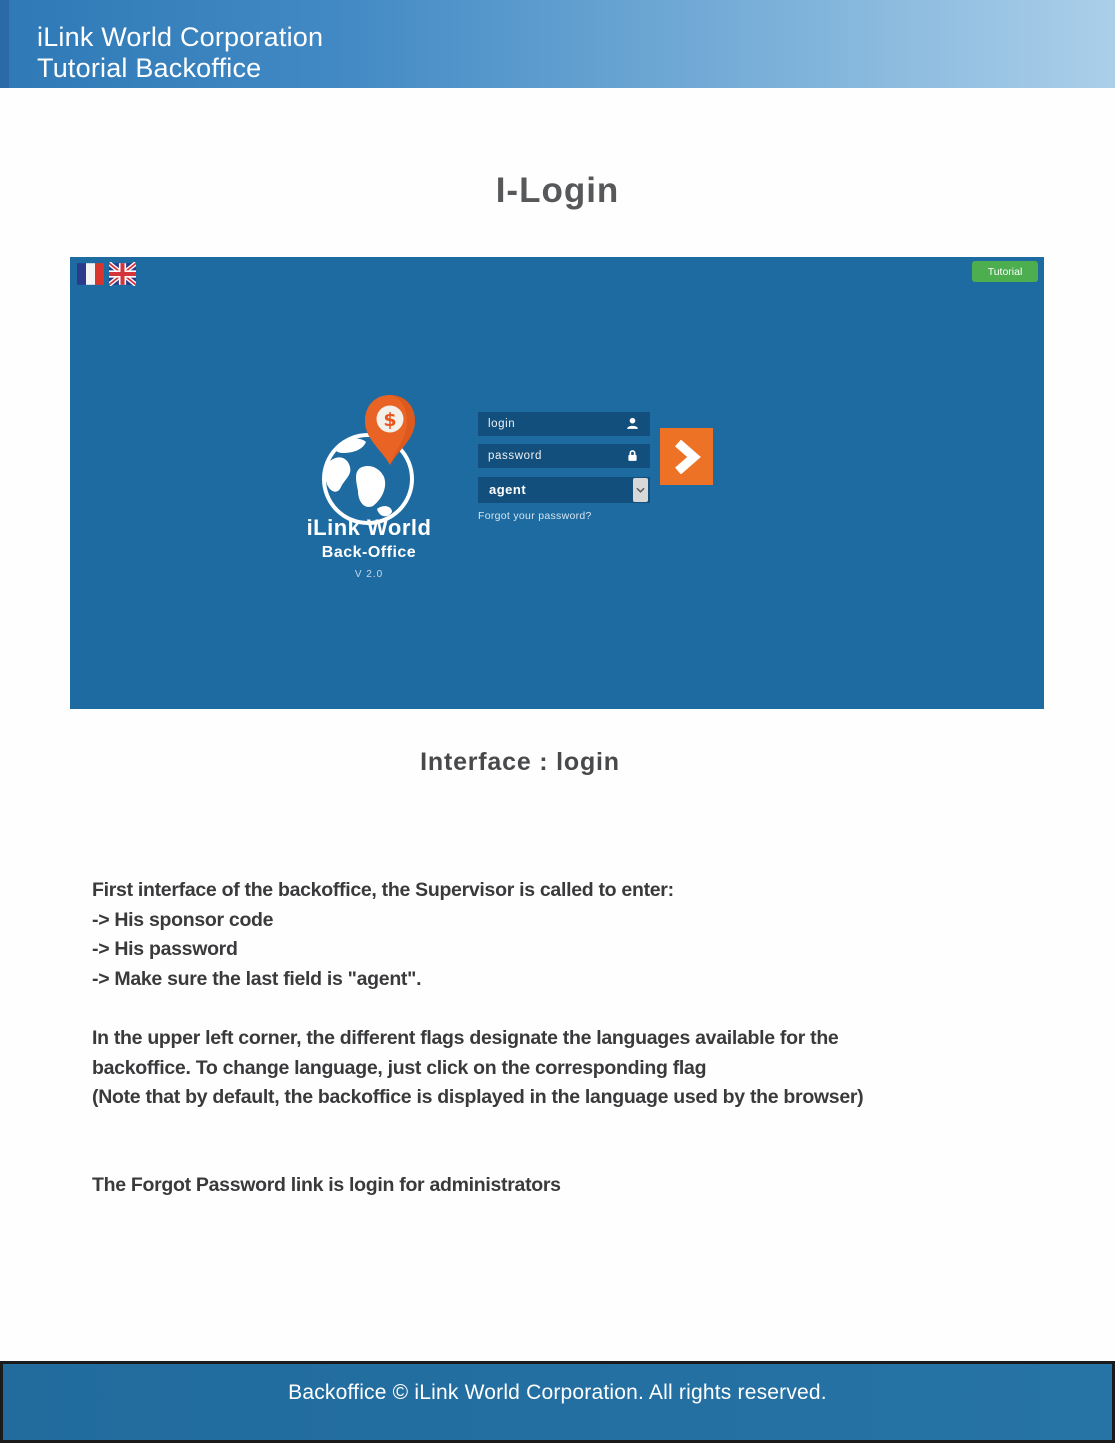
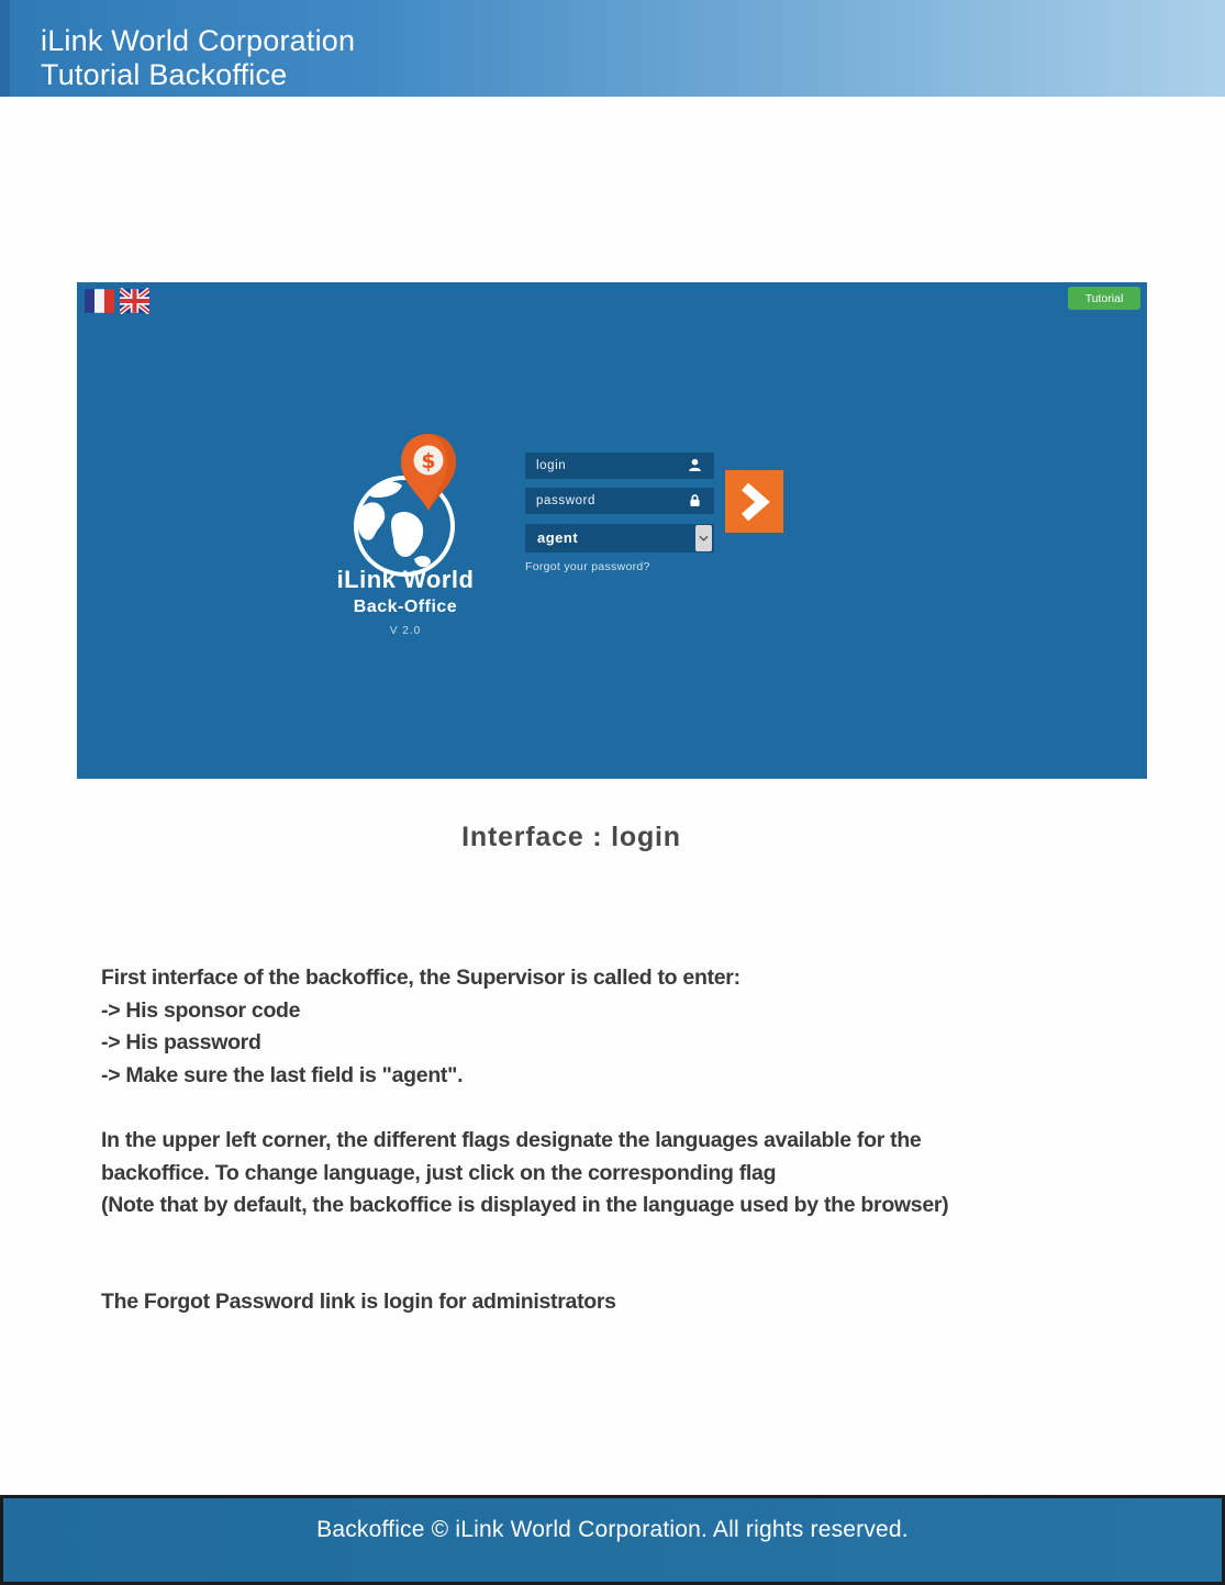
  iLink World Corporation
  Tutorial Backoffice
- I-Login
  Tutorial
  $
  iLink World
  Back-Office
  V 2.0
  login
  password
  agent
  Forgot your password?
  Interface : login
  First interface of the backoffice, the Supervisor is called to enter:
  -> His sponsor code
  -> His password
  -> Make sure the last field is "agent".
  In the upper left corner, the different flags designate the languages available for the
  backoffice. To change language, just click on the corresponding flag
  (Note that by default, the backoffice is displayed in the language used by the browser)
  The Forgot Password link is login for administrators
  Backoffice © iLink World Corporation. All rights reserved.
